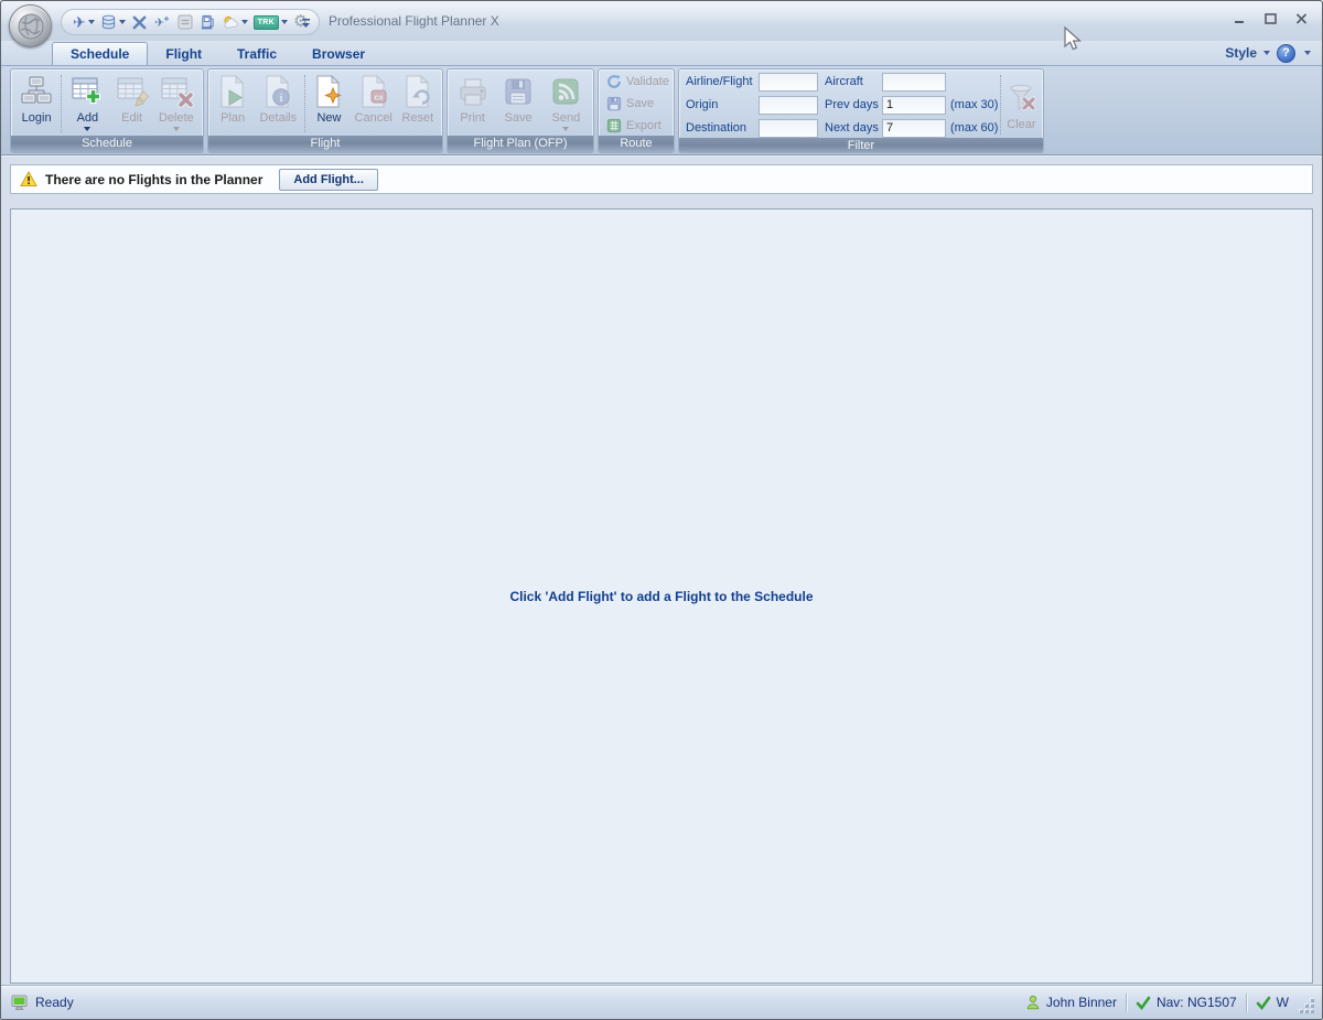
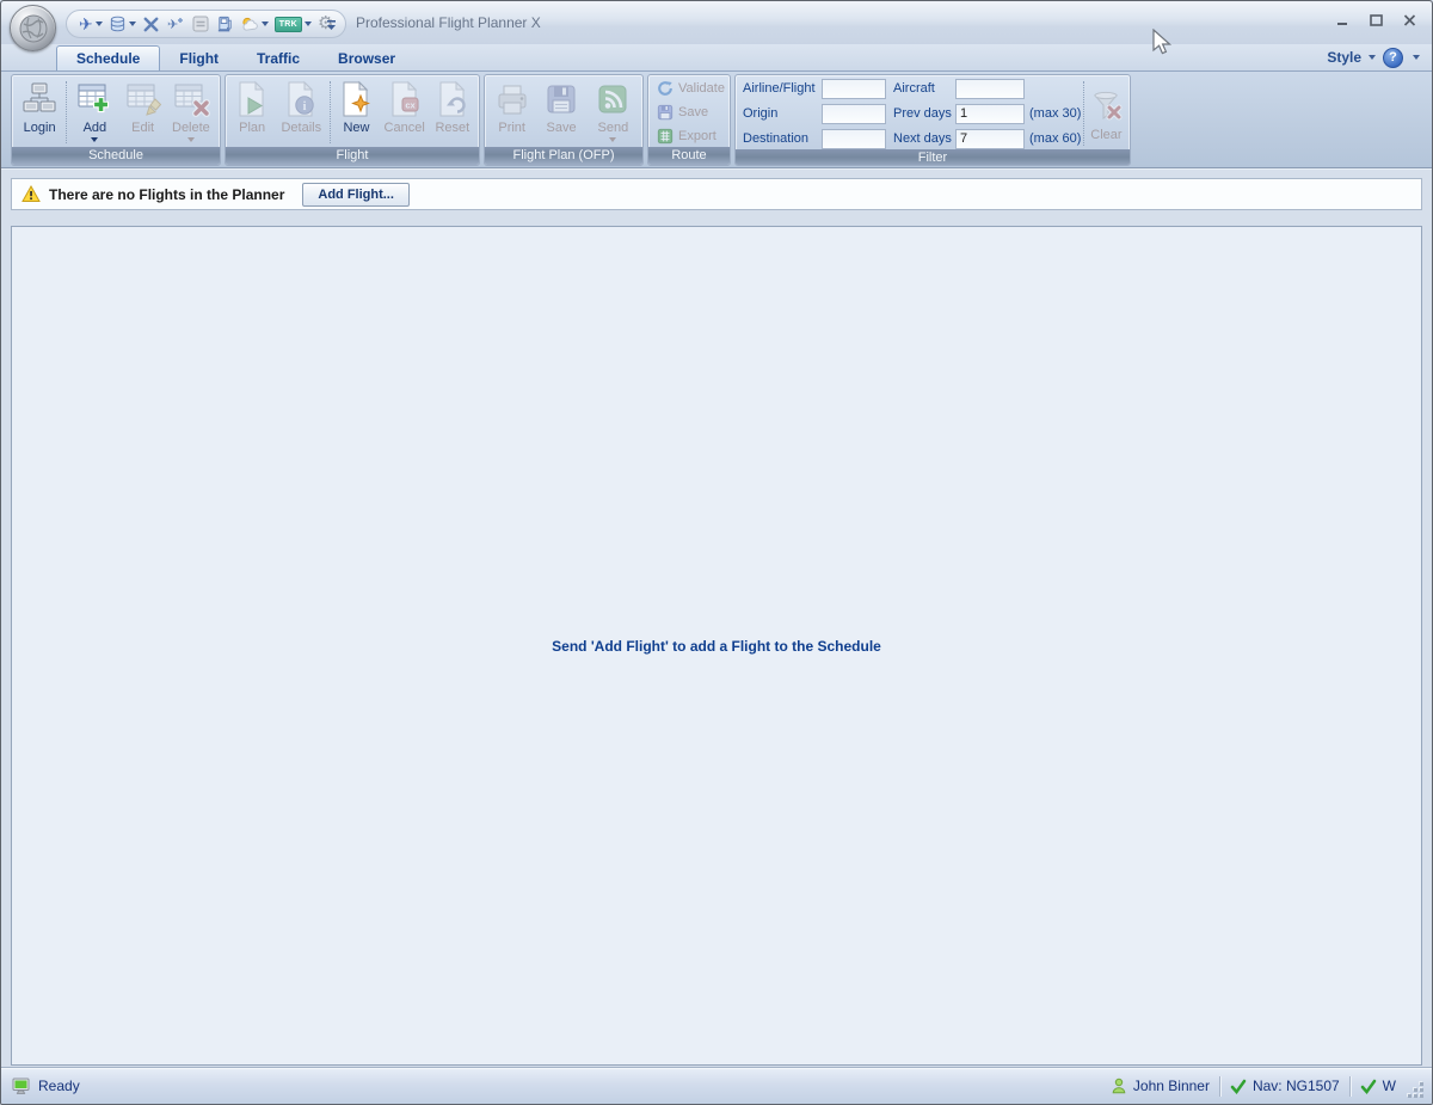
  ✈
  ✈
  ⚙
  Professional Flight Planner X
  Schedule
  Flight
  Traffic
  Browser
  Style
  ?
  Login
  Add
  Edit
  Delete
  Schedule
  Plan
  i
  Details
  New
  cx
  Cancel
  Reset
  Flight
  Print
  Save
  Send
  Flight Plan (OFP)
  Validate
  Save
  Export
  Route
  Airline/Flight
  Origin
  Destination
  Aircraft
  Prev days
  1
  (max 30)
  Next days
  7
  (max 60)
  Clear
  Filter
  There are no Flights in the Planner
  Add Flight...
- Click 'Add Flight' to add a Flight to the Schedule
+ Send 'Add Flight' to add a Flight to the Schedule
  Ready
  John Binner
  Nav: NG1507
  W
